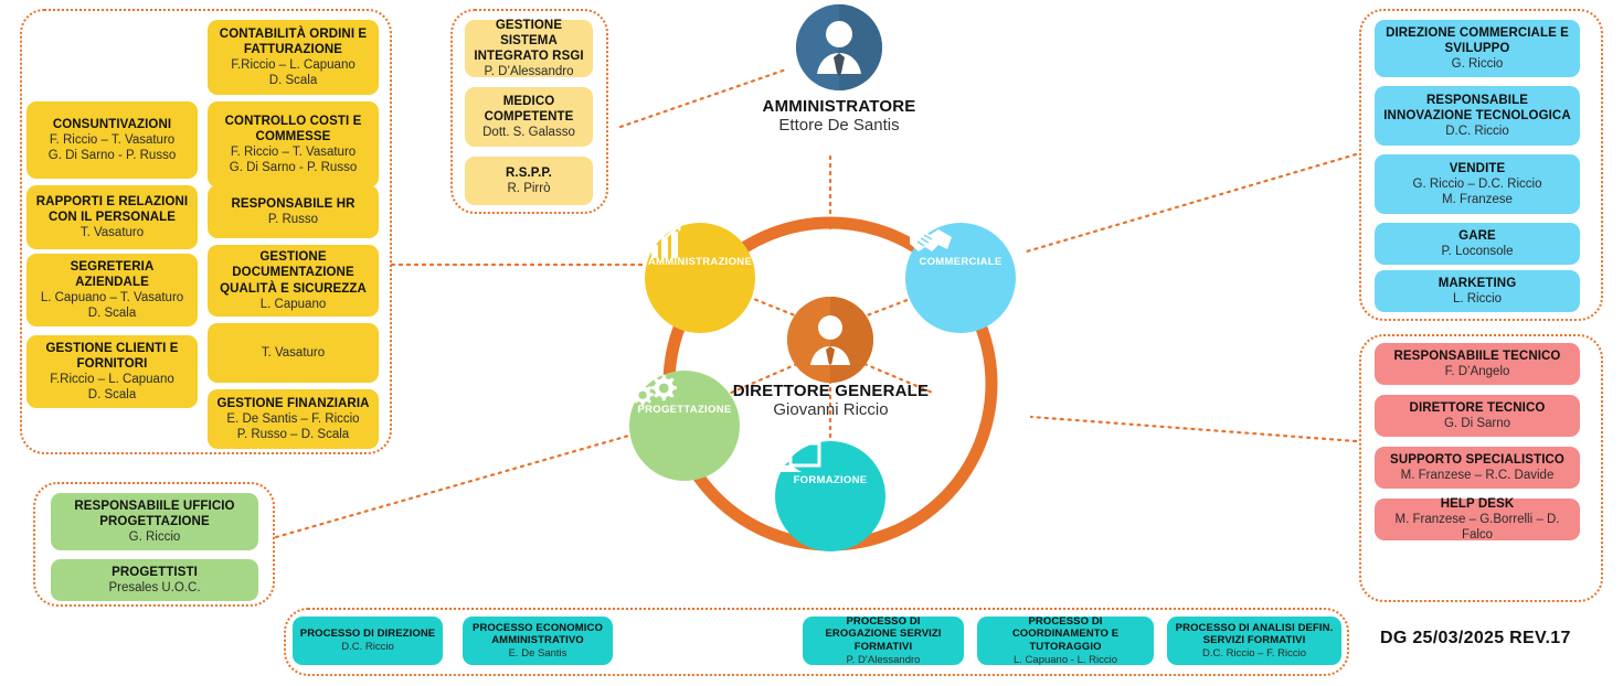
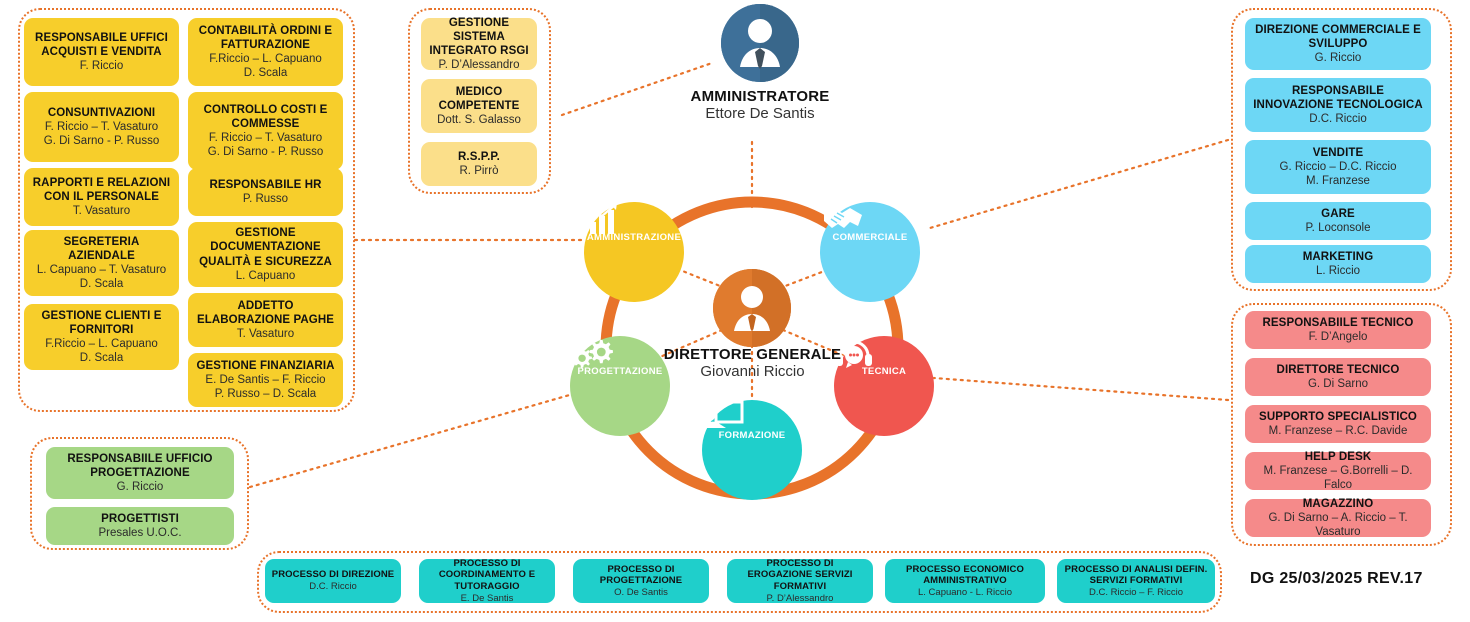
  AMMINISTRATORE
  Ettore De Santis
  AMMINISTRAZIONE
  COMMERCIALE
+ TECNICA
  FORMAZIONE
  PROGETTAZIONE
  DIRETTORE GENERALE
  Giovanni Riccio
+ RESPONSABILE UFFICI ACQUISTI E VENDITA
+ F. Riccio
  CONTABILITÀ ORDINI E FATTURAZIONE
  F.Riccio – L. Capuano
  D. Scala
  CONSUNTIVAZIONI
  F. Riccio – T. Vasaturo
  G. Di Sarno - P. Russo
  CONTROLLO COSTI E COMMESSE
  F. Riccio – T. Vasaturo
  G. Di Sarno - P. Russo
  RAPPORTI E RELAZIONI CON IL PERSONALE
  T. Vasaturo
  RESPONSABILE HR
  P. Russo
  SEGRETERIA AZIENDALE
  L. Capuano – T. Vasaturo
  D. Scala
  GESTIONE DOCUMENTAZIONE QUALITÀ E SICUREZZA
  L. Capuano
  GESTIONE CLIENTI E FORNITORI
  F.Riccio – L. Capuano
  D. Scala
+ ADDETTO ELABORAZIONE PAGHE
  T. Vasaturo
  GESTIONE FINANZIARIA
  E. De Santis – F. Riccio
  P. Russo – D. Scala
  GESTIONE SISTEMA INTEGRATO RSGI
  P. D’Alessandro
  MEDICO COMPETENTE
  Dott. S. Galasso
  R.S.P.P.
  R. Pirrò
  DIREZIONE COMMERCIALE E SVILUPPO
  G. Riccio
  RESPONSABILE INNOVAZIONE TECNOLOGICA
  D.C. Riccio
  VENDITE
  G. Riccio – D.C. Riccio
  M. Franzese
  GARE
  P. Loconsole
  MARKETING
  L. Riccio
  RESPONSABIILE TECNICO
  F. D’Angelo
  DIRETTORE TECNICO
  G. Di Sarno
  SUPPORTO SPECIALISTICO
  M. Franzese – R.C. Davide
  HELP DESK
  M. Franzese – G.Borrelli – D. Falco
+ MAGAZZINO
+ G. Di Sarno – A. Riccio – T. Vasaturo
  RESPONSABIILE UFFICIO PROGETTAZIONE
  G. Riccio
  PROGETTISTI
  Presales U.O.C.
  PROCESSO DI DIREZIONE
  D.C. Riccio
- PROCESSO ECONOMICO AMMINISTRATIVO
+ PROCESSO DI COORDINAMENTO E TUTORAGGIO
  E. De Santis
+ PROCESSO DI PROGETTAZIONE
+ O. De Santis
  PROCESSO DI EROGAZIONE SERVIZI FORMATIVI
  P. D’Alessandro
- PROCESSO DI COORDINAMENTO E TUTORAGGIO
+ PROCESSO ECONOMICO AMMINISTRATIVO
  L. Capuano - L. Riccio
  PROCESSO DI ANALISI DEFIN. SERVIZI FORMATIVI
  D.C. Riccio – F. Riccio
  DG 25/03/2025 REV.17
